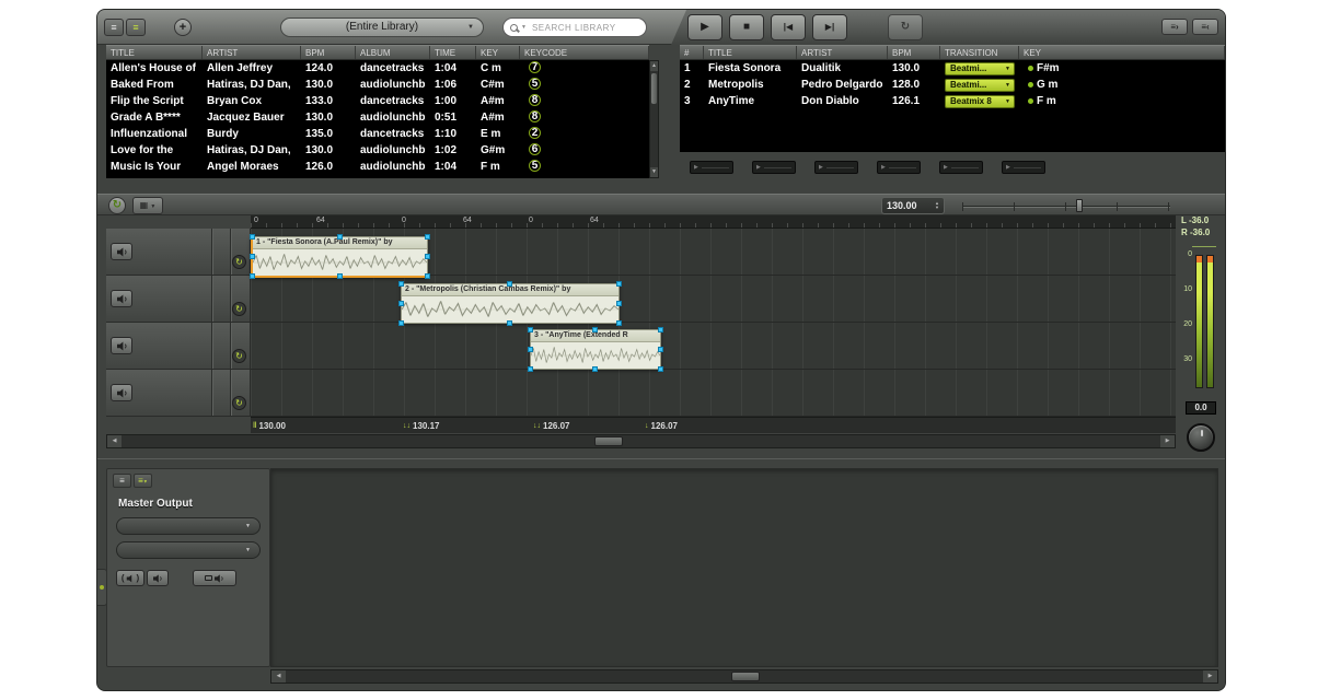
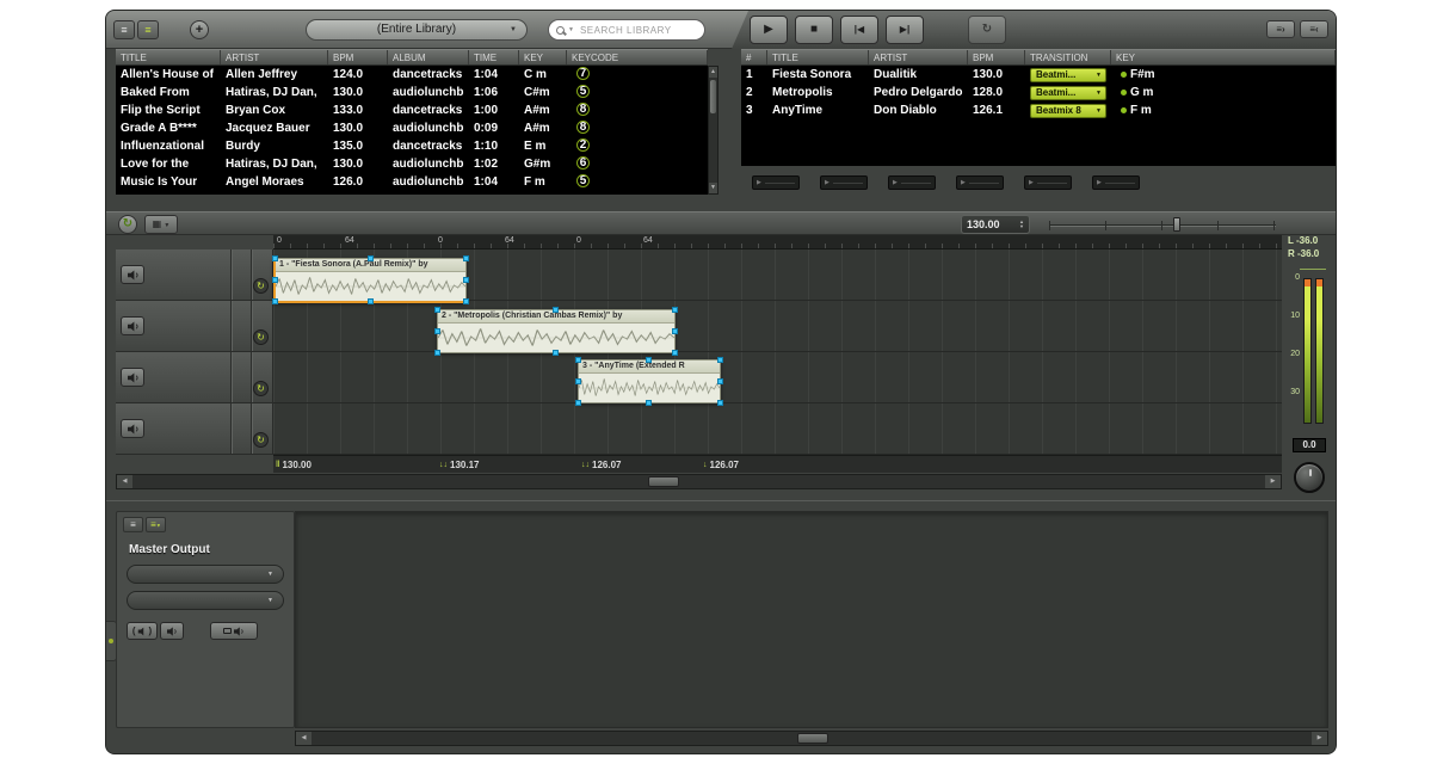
  ≡
  ≡
  +
  (Entire Library)
  SEARCH LIBRARY
  ▶
  ■
  |◀
  ▶|
  ↻
  ≡›
  ≡‹
  TITLE
  ARTIST
  BPM
  ALBUM
  TIME
  KEY
  KEYCODE
  Allen's House of
  Allen Jeffrey
  124.0
  dancetracks
  1:04
  C m
  7
  Baked From
  Hatiras, DJ Dan,
  130.0
  audiolunchb
  1:06
  C#m
  5
  Flip the Script
  Bryan Cox
  133.0
  dancetracks
  1:00
  A#m
  8
  Grade A B****
  Jacquez Bauer
  130.0
  audiolunchb
- 0:51
+ 0:09
  A#m
  8
  Influenzational
  Burdy
  135.0
  dancetracks
  1:10
  E m
  2
  Love for the
  Hatiras, DJ Dan,
  130.0
  audiolunchb
  1:02
  G#m
  6
  Music Is Your
  Angel Moraes
  126.0
  audiolunchb
  1:04
  F m
  5
  #
  TITLE
  ARTIST
  BPM
  TRANSITION
  KEY
  1
  Fiesta Sonora
  Dualitik
  130.0
  Beatmi...
  F#m
  2
  Metropolis
  Pedro Delgardo
  128.0
  Beatmi...
  G m
  3
  AnyTime
  Don Diablo
  126.1
  Beatmix 8
  F m
  ↻
  130.00
  ↻
  ↻
  ↻
  ↻
  130.00
  130.17
  126.07
  126.07
  L -36.0
  R -36.0
  0.0
  ≡
  Master Output
  (
  )
